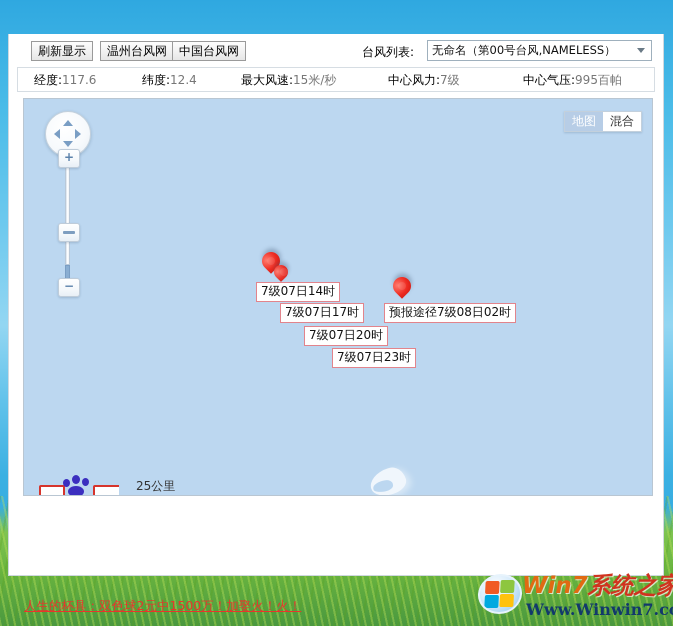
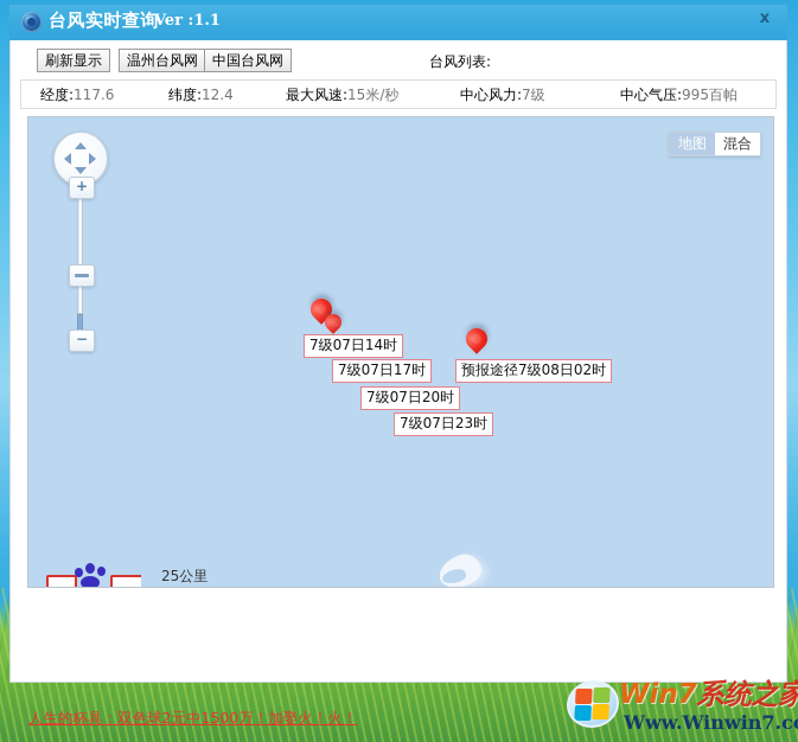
+ 台风实时查询
+ Ver :1.1
+ x
  刷新显示
  温州台风网
  中国台风网
  台风列表:
- 无命名（第00号台风,NAMELESS）
  经度:117.6
  纬度:12.4
  最大风速:15米/秒
  中心风力:7级
  中心气压:995百帕
  +
  −
  地图
  混合
  7级07日14时
  7级07日17时
  7级07日20时
  7级07日23时
  预报途径7级08日02时
  25公里
  人生的杯具：双色球2元中1500万！加娶火！火！
  Win7系统之家
  Www.Winwin7.c
